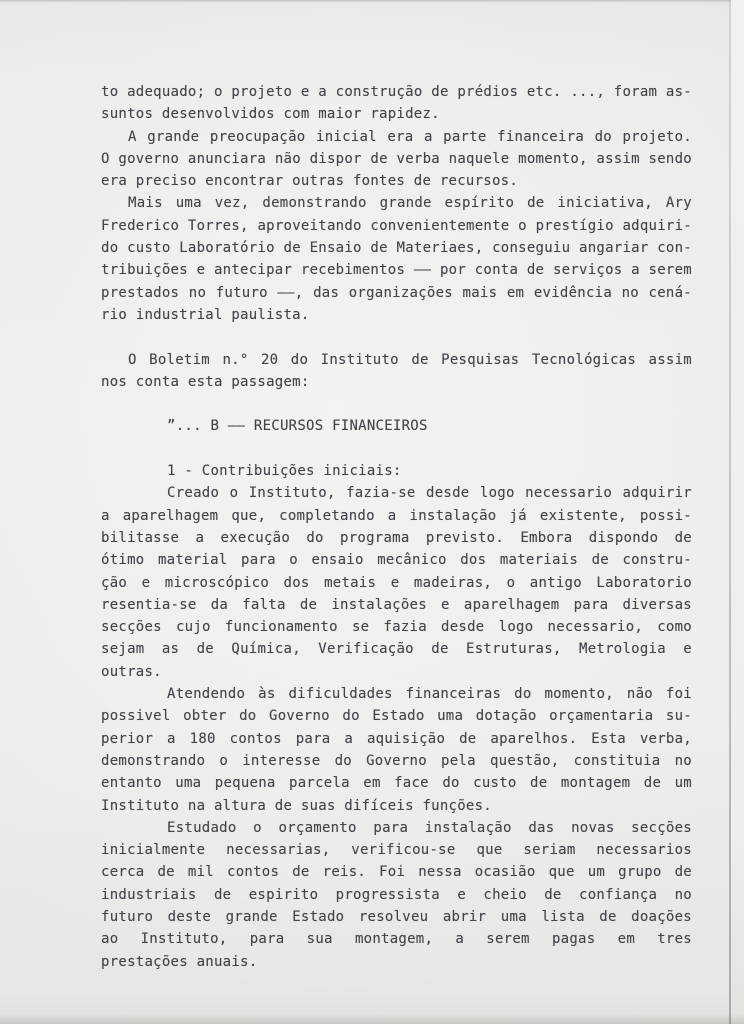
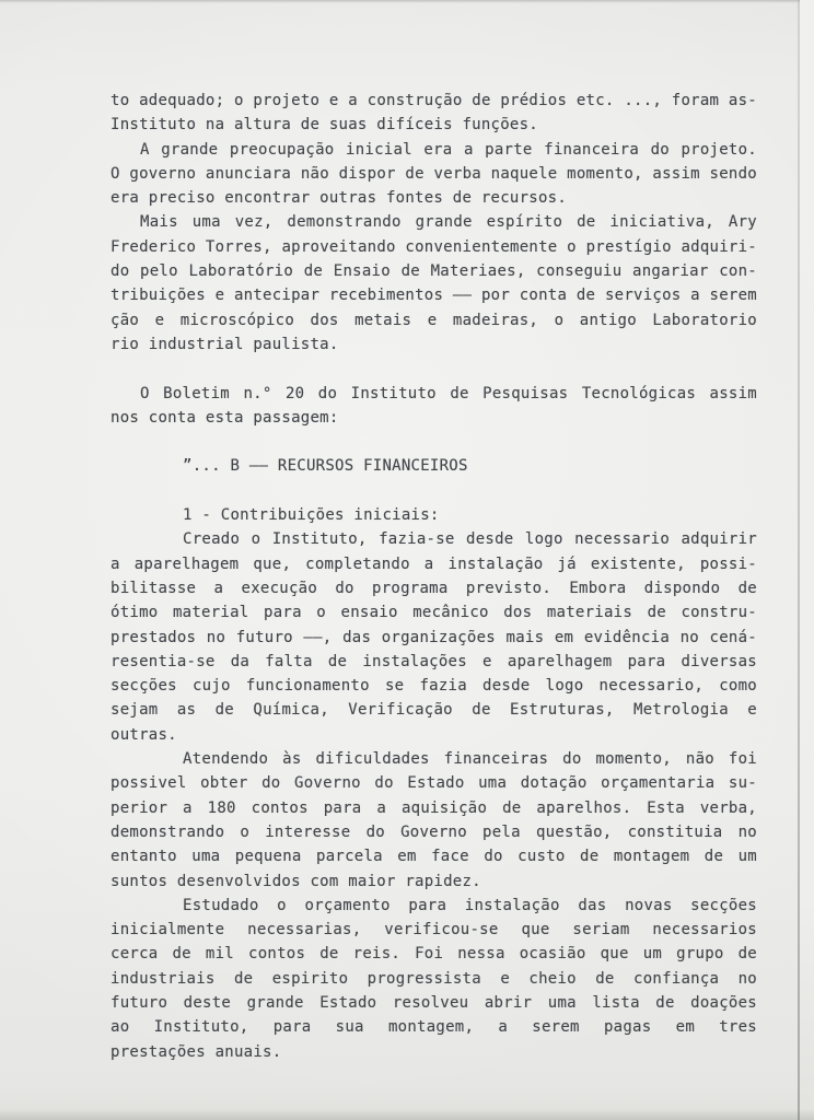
  to adequado; o projeto e a construção de prédios etc. ..., foram as-
- suntos desenvolvidos com maior rapidez.
+ Instituto na altura de suas difíceis funções.
  A grande preocupação inicial era a parte financeira do projeto.
  O governo anunciara não dispor de verba naquele momento, assim sendo
  era preciso encontrar outras fontes de recursos.
  Mais uma vez, demonstrando grande espírito de iniciativa, Ary
  Frederico Torres, aproveitando convenientemente o prestígio adquiri-
- do custo Laboratório de Ensaio de Materiaes, conseguiu angariar con-
+ do pelo Laboratório de Ensaio de Materiaes, conseguiu angariar con-
  tribuições e antecipar recebimentos —— por conta de serviços a serem
- prestados no futuro ——, das organizações mais em evidência no cená-
+ ção e microscópico dos metais e madeiras, o antigo Laboratorio
  rio industrial paulista.
  O Boletim n.° 20 do Instituto de Pesquisas Tecnológicas assim
  nos conta esta passagem:
  ”... B —— RECURSOS FINANCEIROS
  1 - Contribuições iniciais:
  Creado o Instituto, fazia-se desde logo necessario adquirir
  a aparelhagem que, completando a instalação já existente, possi-
  bilitasse a execução do programa previsto. Embora dispondo de
  ótimo material para o ensaio mecânico dos materiais de constru-
- ção e microscópico dos metais e madeiras, o antigo Laboratorio
+ prestados no futuro ——, das organizações mais em evidência no cená-
  resentia-se da falta de instalações e aparelhagem para diversas
  secções cujo funcionamento se fazia desde logo necessario, como
  sejam as de Química, Verificação de Estruturas, Metrologia e
  outras.
  Atendendo às dificuldades financeiras do momento, não foi
  possivel obter do Governo do Estado uma dotação orçamentaria su-
  perior a 180 contos para a aquisição de aparelhos. Esta verba,
  demonstrando o interesse do Governo pela questão, constituia no
  entanto uma pequena parcela em face do custo de montagem de um
- Instituto na altura de suas difíceis funções.
+ suntos desenvolvidos com maior rapidez.
  Estudado o orçamento para instalação das novas secções
  inicialmente necessarias, verificou-se que seriam necessarios
  cerca de mil contos de reis. Foi nessa ocasião que um grupo de
  industriais de espirito progressista e cheio de confiança no
  futuro deste grande Estado resolveu abrir uma lista de doações
  ao Instituto, para sua montagem, a serem pagas em tres
  prestações anuais.
